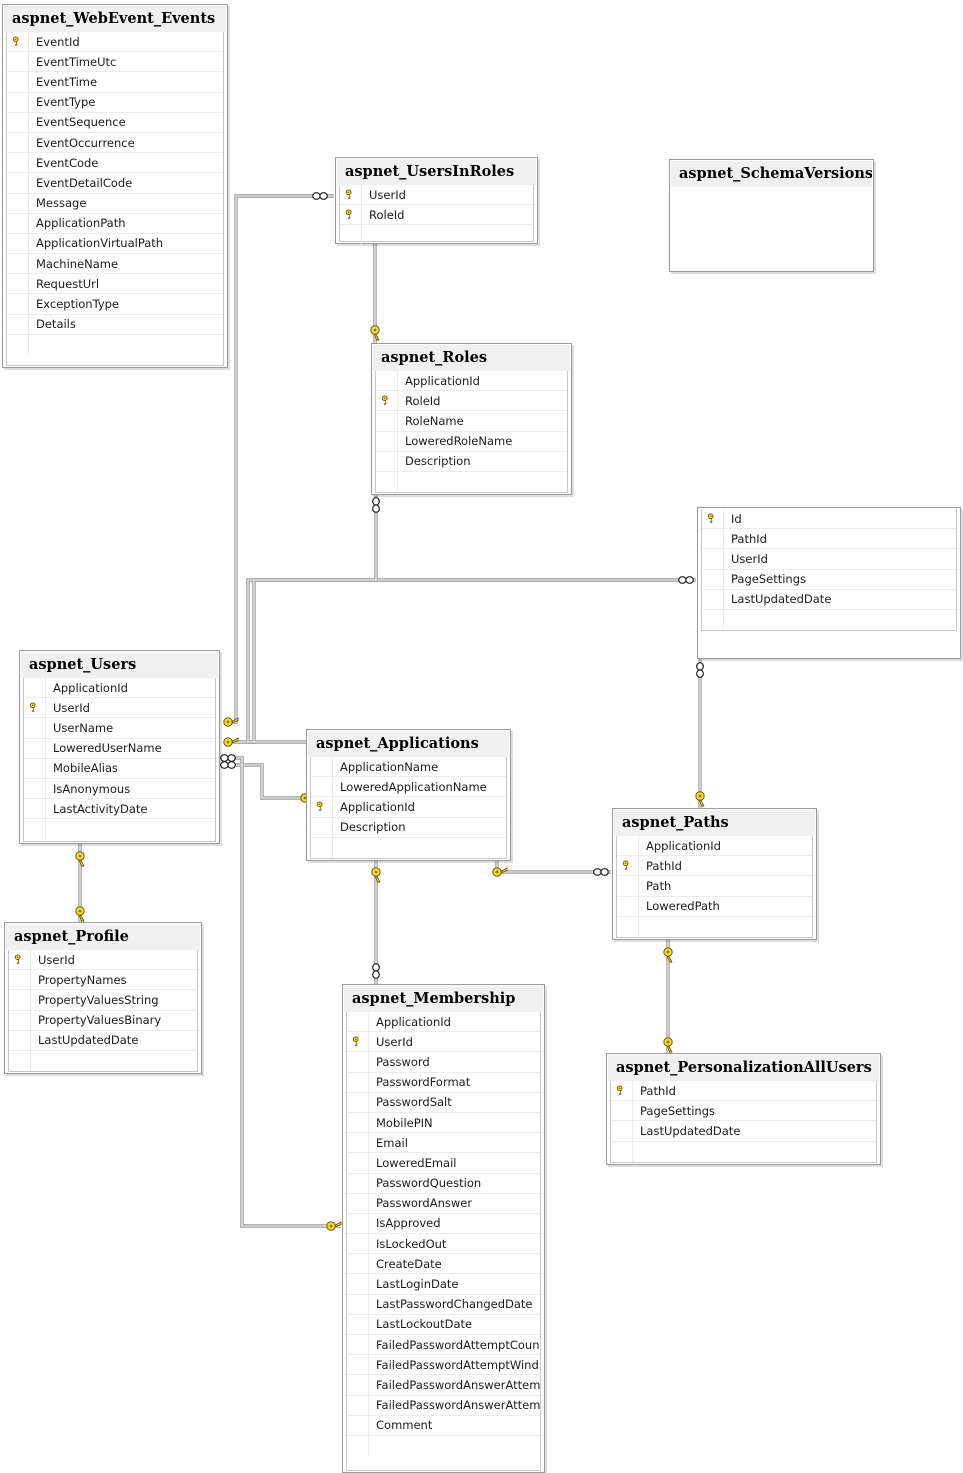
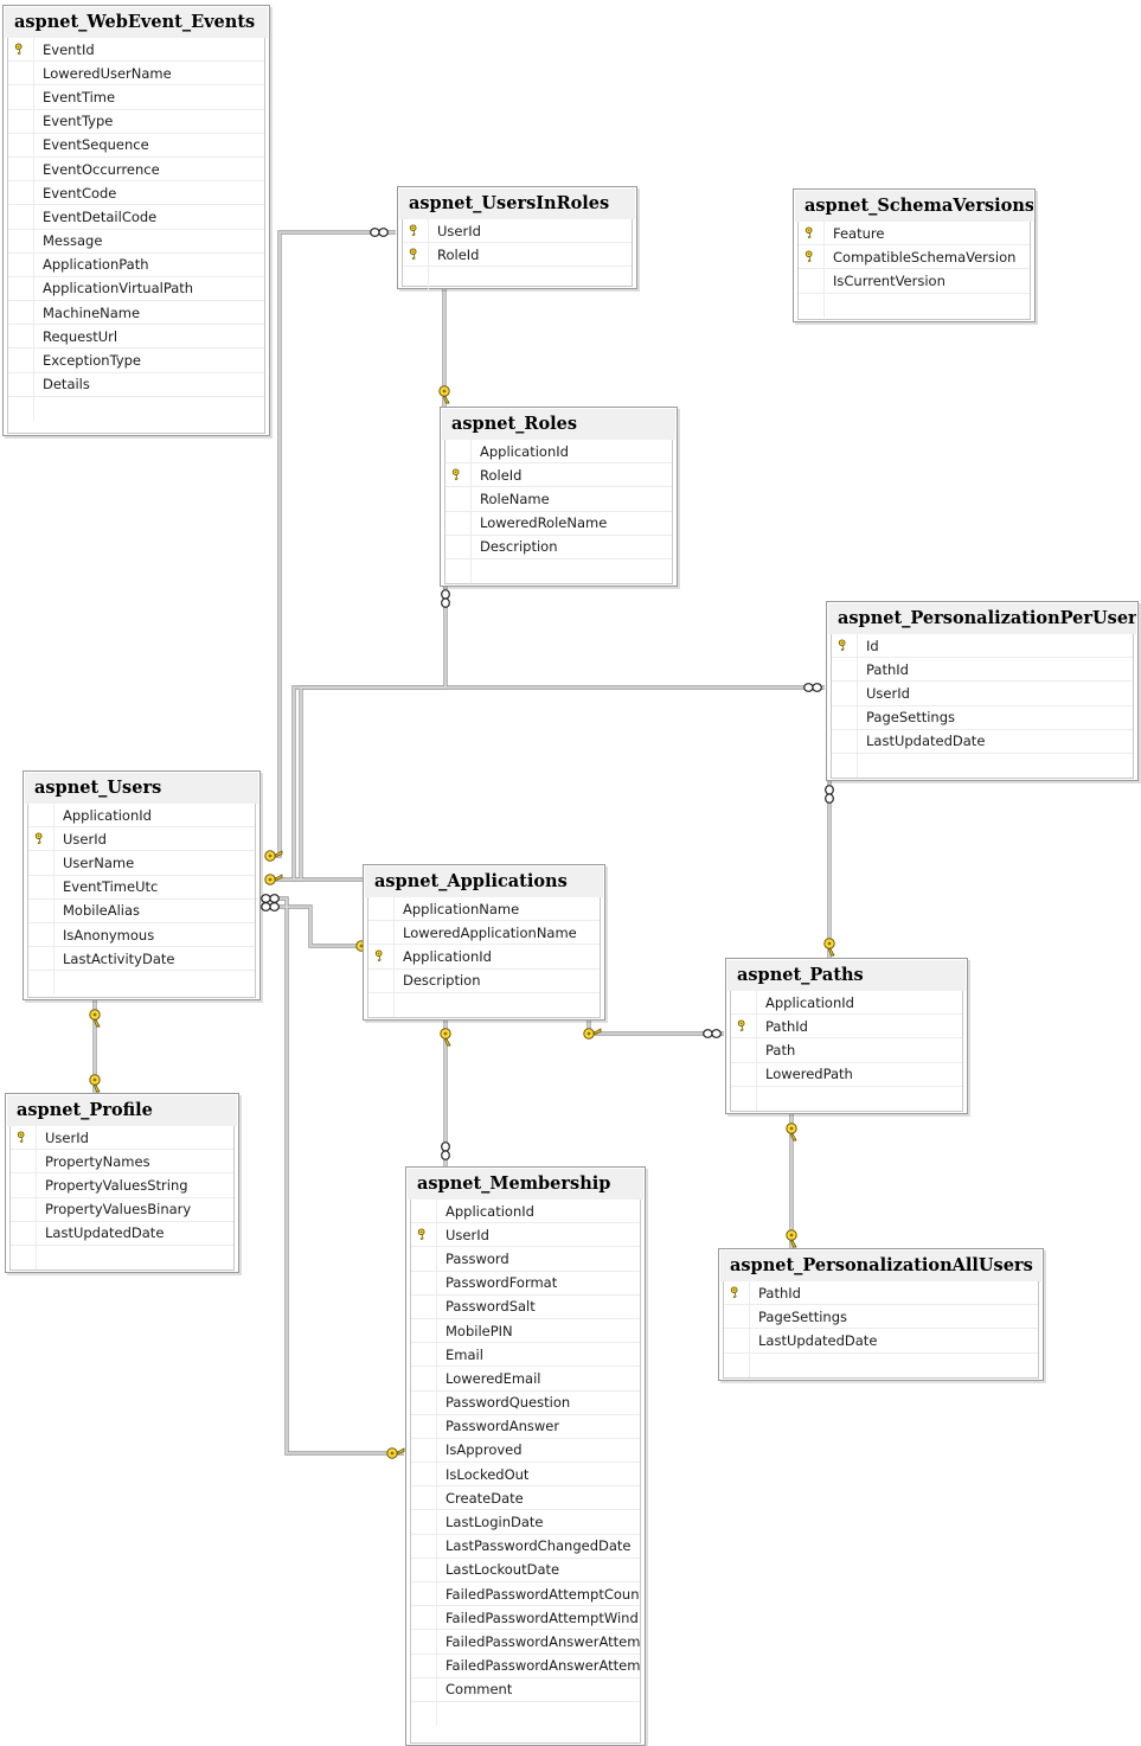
  aspnet_WebEvent_Events
  EventId
- EventTimeUtc
+ LoweredUserName
  EventTime
  EventType
  EventSequence
  EventOccurrence
  EventCode
  EventDetailCode
  Message
  ApplicationPath
  ApplicationVirtualPath
  MachineName
  RequestUrl
  ExceptionType
  Details
  aspnet_UsersInRoles
  UserId
  RoleId
  aspnet_SchemaVersions
+ Feature
+ CompatibleSchemaVersion
+ IsCurrentVersion
  aspnet_Roles
  ApplicationId
  RoleId
  RoleName
  LoweredRoleName
  Description
+ aspnet_PersonalizationPerUser
  Id
  PathId
  UserId
  PageSettings
  LastUpdatedDate
  aspnet_Users
  ApplicationId
  UserId
  UserName
- LoweredUserName
+ EventTimeUtc
  MobileAlias
  IsAnonymous
  LastActivityDate
  aspnet_Applications
  ApplicationName
  LoweredApplicationName
  ApplicationId
  Description
  aspnet_Paths
  ApplicationId
  PathId
  Path
  LoweredPath
  aspnet_Profile
  UserId
  PropertyNames
  PropertyValuesString
  PropertyValuesBinary
  LastUpdatedDate
  aspnet_PersonalizationAllUsers
  PathId
  PageSettings
  LastUpdatedDate
  aspnet_Membership
  ApplicationId
  UserId
  Password
  PasswordFormat
  PasswordSalt
  MobilePIN
  Email
  LoweredEmail
  PasswordQuestion
  PasswordAnswer
  IsApproved
  IsLockedOut
  CreateDate
  LastLoginDate
  LastPasswordChangedDate
  LastLockoutDate
  FailedPasswordAttemptCoun
  FailedPasswordAttemptWind
  FailedPasswordAnswerAttem
  FailedPasswordAnswerAttem
  Comment
